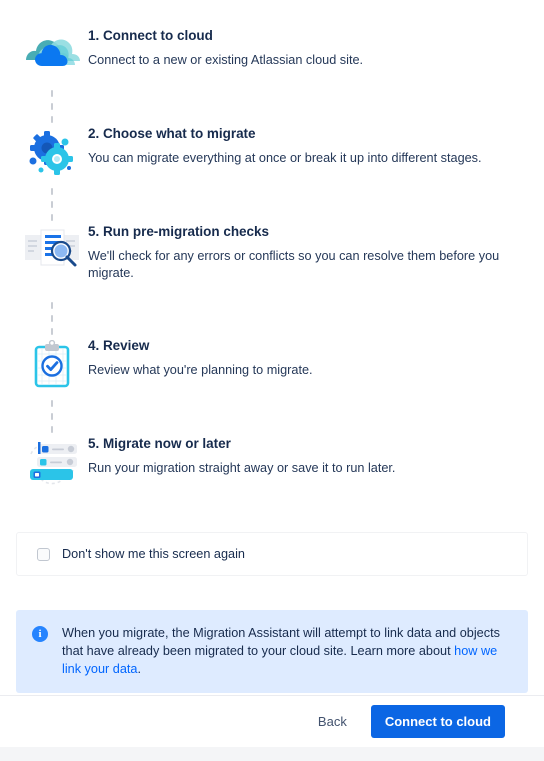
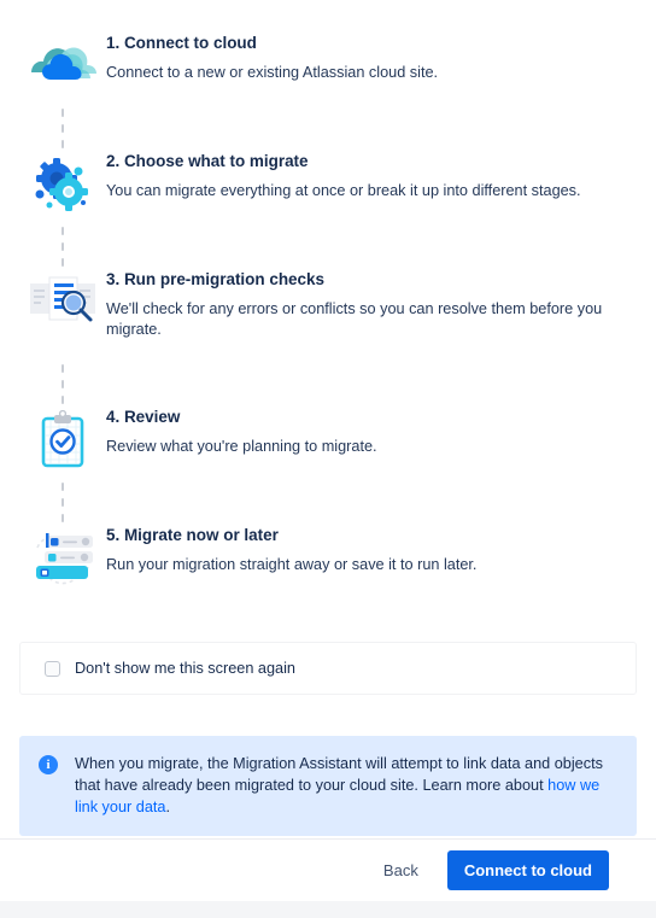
  1. Connect to cloud
  Connect to a new or existing Atlassian cloud site.
  2. Choose what to migrate
  You can migrate everything at once or break it up into different stages.
- 5. Run pre-migration checks
+ 3. Run pre-migration checks
  We'll check for any errors or conflicts so you can resolve them before you migrate.
  4. Review
  Review what you're planning to migrate.
  5. Migrate now or later
  Run your migration straight away or save it to run later.
  Don't show me this screen again
  i
  When you migrate, the Migration Assistant will attempt to link data and objects that have already been migrated to your cloud site. Learn more about how we link your data.
  Back
  Connect to cloud
